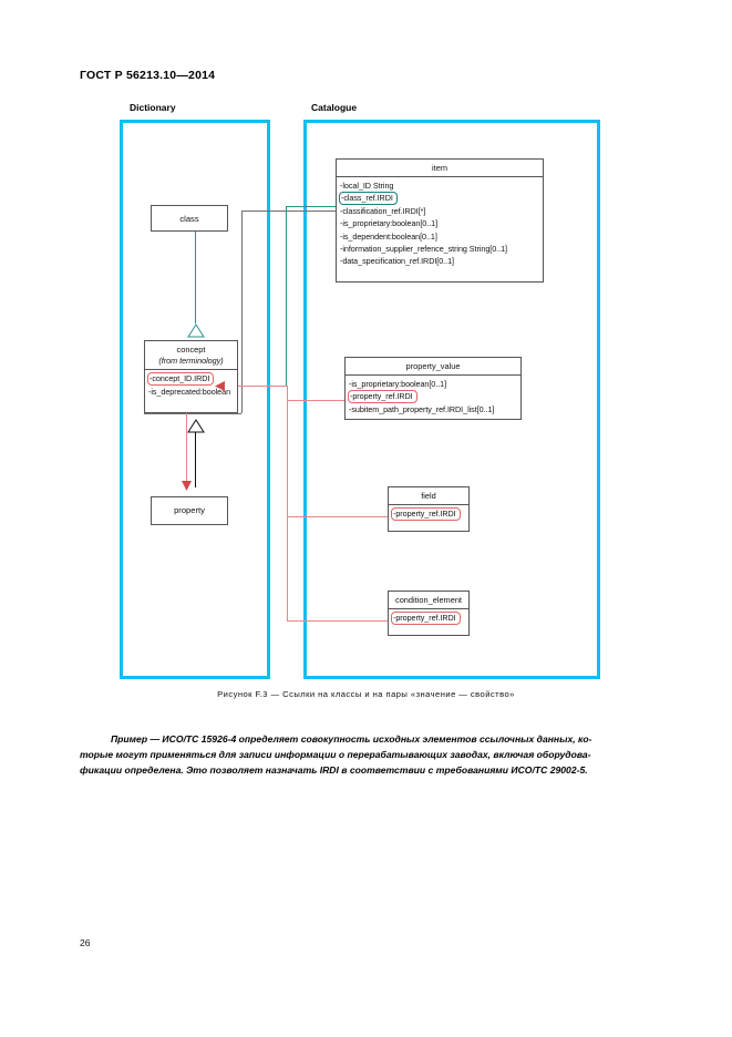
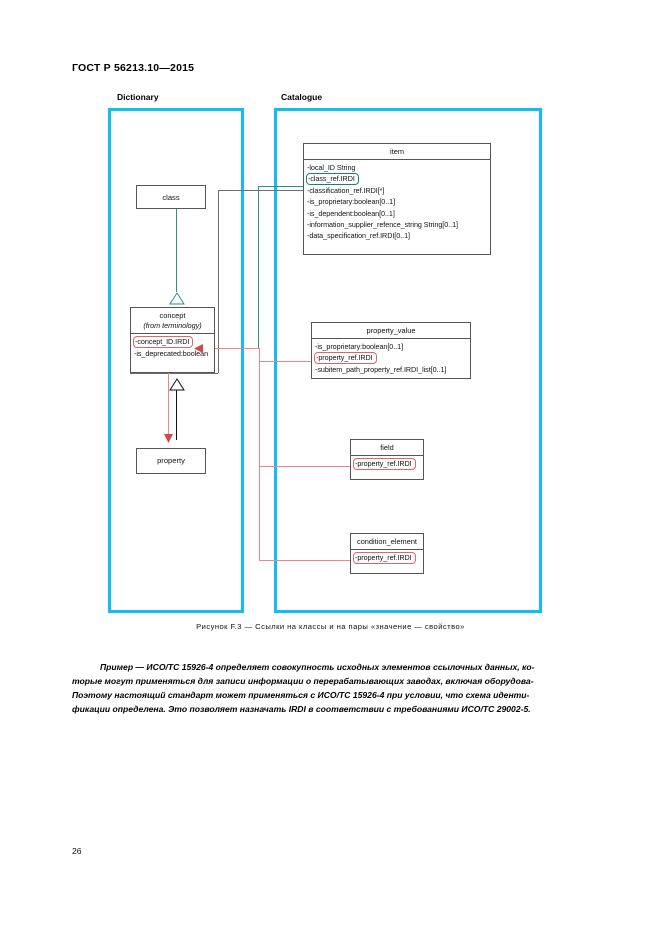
- ГОСТ Р 56213.10—2014
+ ГОСТ Р 56213.10—2015
  Dictionary
  Catalogue
  class
  concept
  (from terminology)
  -concept_ID.IRDI
  -is_deprecated:boolean
  property
  item
  -local_ID String
  -class_ref.IRDI
  -classification_ref.IRDI[*]
  -is_proprietary:boolean[0..1]
  -is_dependent:boolean[0..1]
  -information_supplier_refence_string String[0..1]
  -data_specification_ref.IRDI[0..1]
  property_value
  -is_proprietary:boolean[0..1]
  -property_ref.IRDI
  -subitem_path_property_ref.IRDI_list[0..1]
  field
  -property_ref.IRDI
  condition_element
  -property_ref.IRDI
  Рисунок F.3 — Ссылки на классы и на пары «значение — свойство»
  Пример — ИСО/ТС 15926-4 определяет совокупность исходных элементов ссылочных данных, ко-
  торые могут применяться для записи информации о перерабатывающих заводах, включая оборудова-
+ Поэтому настоящий стандарт может применяться с ИСО/ТС 15926-4 при условии, что схема иденти-
  фикации определена. Это позволяет назначать IRDI в соответствии с требованиями ИСО/ТС 29002-5.
  26
